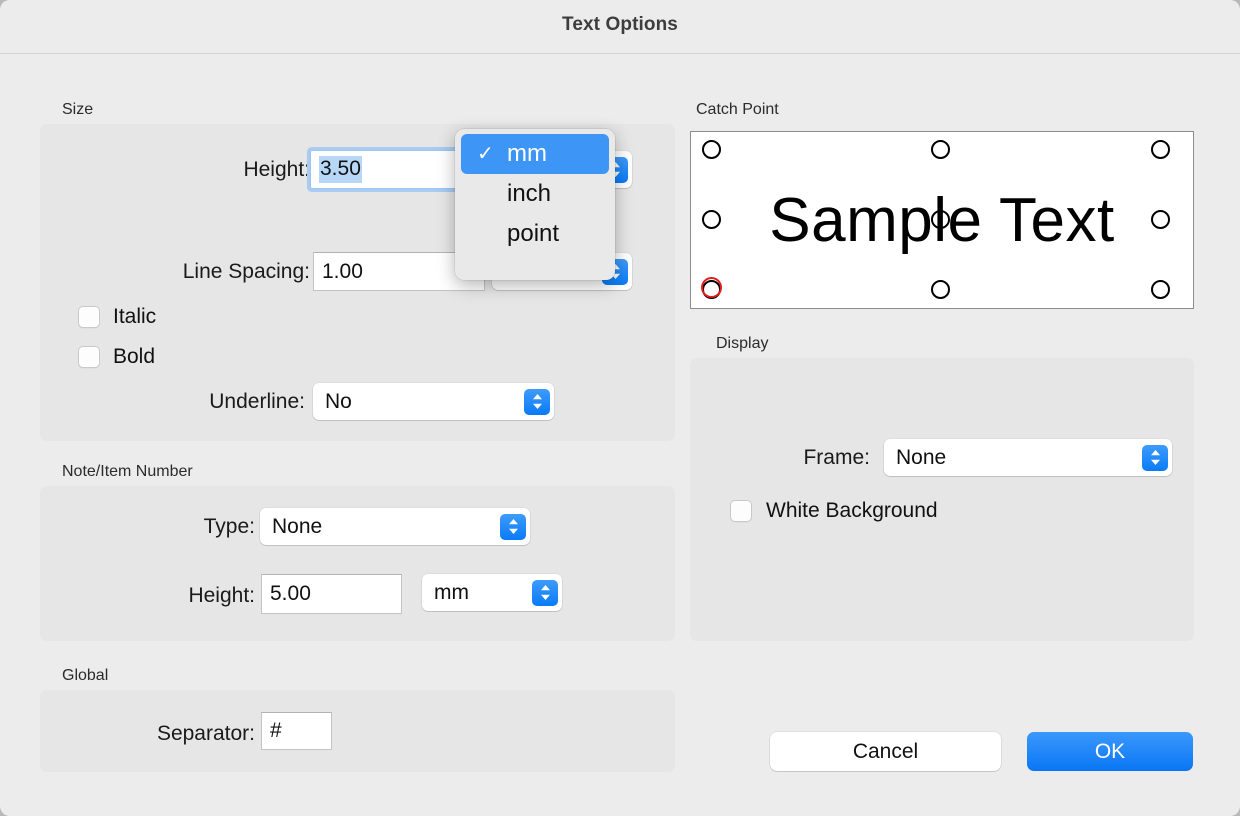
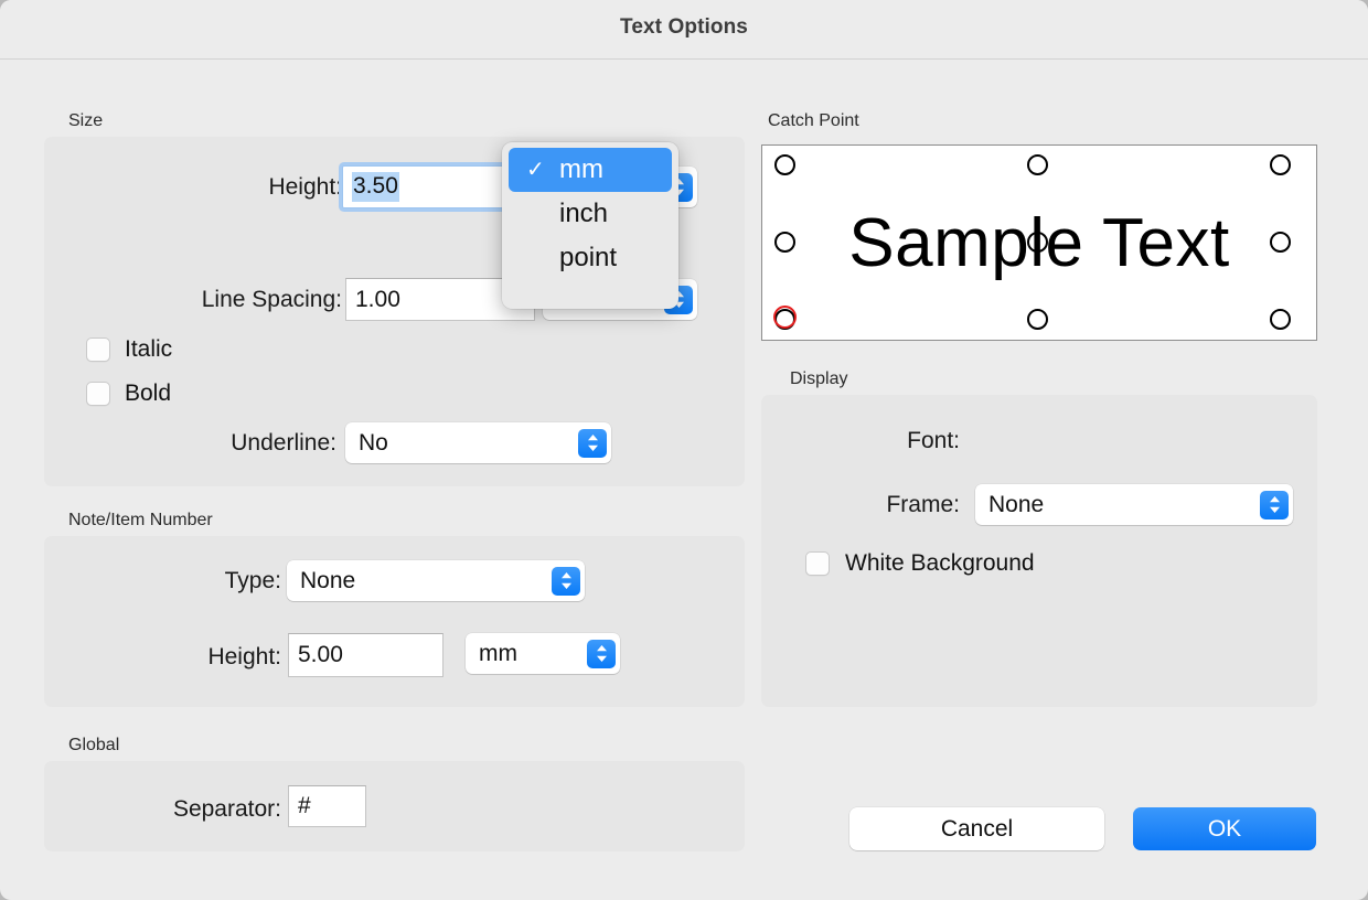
  Text Options
  Size
  Height:
  3.50
  Line Spacing:
  1.00
  Italic
  Bold
  Underline:
  No
  Note/Item Number
  Type:
  None
  Height:
  5.00
  mm
  Global
  Separator:
  #
  Catch Point
  Sample Text
  Display
+ Font:
  Frame:
  None
  White Background
  Cancel
  OK
  ✓
  mm
  inch
  point
